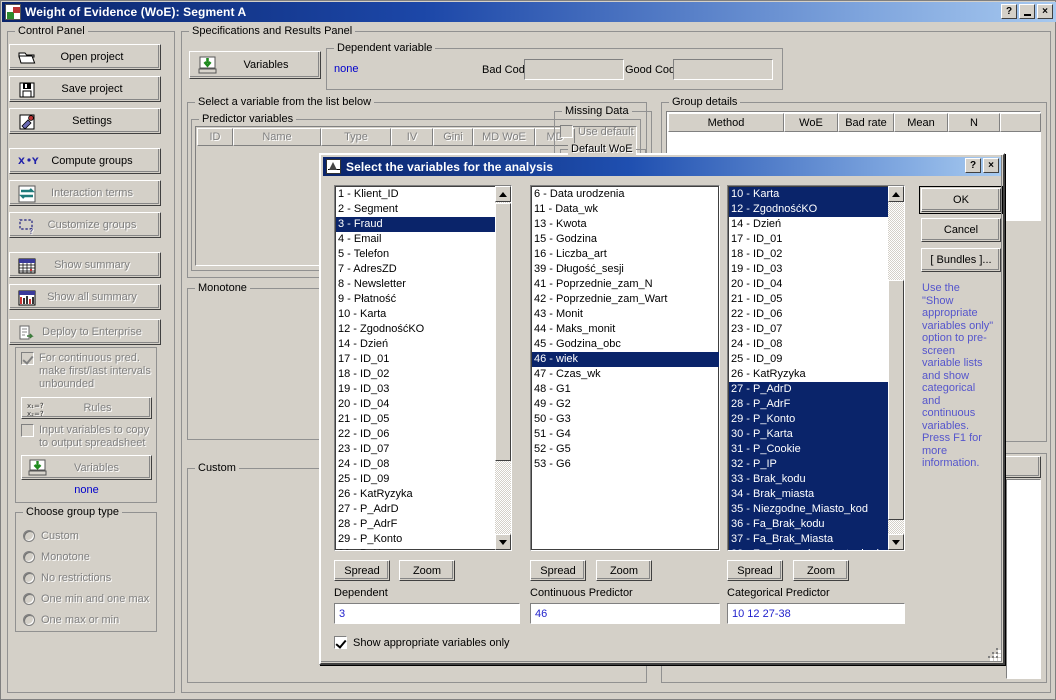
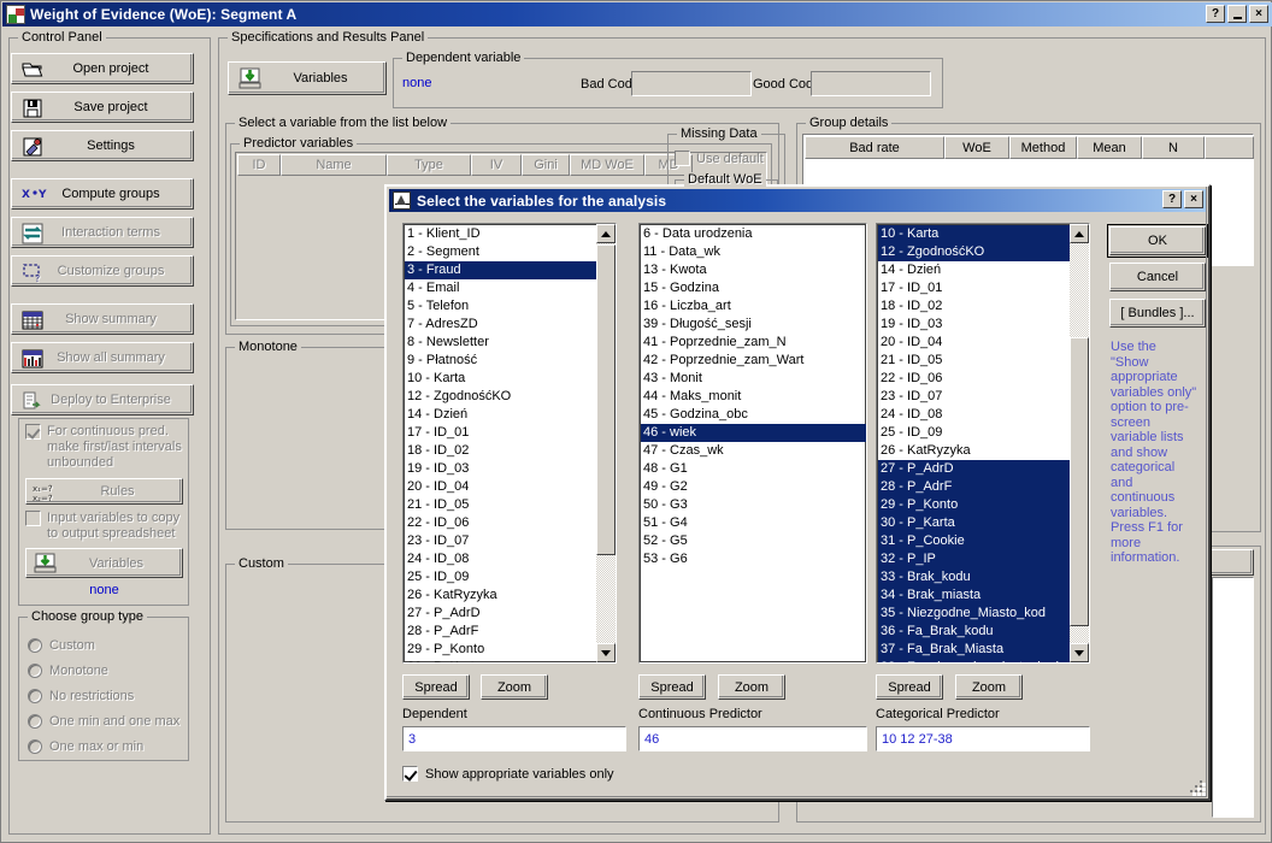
  Weight of Evidence (WoE): Segment A
  ?
  ×
  Control Panel
  Open project
  Save project
  Settings
  X
  Y
  Compute groups
  Interaction terms
  ?
  Customize groups
  Show summary
  Show all summary
  Deploy to Enterprise
  For continuous pred. make first/last intervals unbounded
  x₁=?
  x₂=?
  Rules
  Input variables to copy to output spreadsheet
  Variables
  none
  Choose group type
  Custom
  Monotone
  No restrictions
  One min and one max
  One max or min
  Specifications and Results Panel
  Variables
  Dependent variable
  none
  Bad Cod
  Select a variable from the list below
  Predictor variables
  ID
  Name
  Type
  IV
  Gini
  MD WoE
  Missing Data
  Use default
  Default WoE
  Group details
- Method
+ Bad rate
  WoE
- Bad rate
+ Method
  Mean
  N
  Monotone
  Custom
  Select the variables for the analysis
  ?
  ×
  1 - Klient_ID
  2 - Segment
  3 - Fraud
  4 - Email
  5 - Telefon
  7 - AdresZD
  8 - Newsletter
  9 - Płatność
  10 - Karta
  12 - ZgodnośćKO
  14 - Dzień
  17 - ID_01
  18 - ID_02
  19 - ID_03
  20 - ID_04
  21 - ID_05
  22 - ID_06
  23 - ID_07
  24 - ID_08
  25 - ID_09
  26 - KatRyzyka
  27 - P_AdrD
  28 - P_AdrF
  29 - P_Konto
  6 - Data urodzenia
  11 - Data_wk
  13 - Kwota
  15 - Godzina
  16 - Liczba_art
  39 - Długość_sesji
  41 - Poprzednie_zam_N
  42 - Poprzednie_zam_Wart
  43 - Monit
  44 - Maks_monit
  45 - Godzina_obc
  46 - wiek
  47 - Czas_wk
  48 - G1
  49 - G2
  50 - G3
  51 - G4
  52 - G5
  53 - G6
  10 - Karta
  12 - ZgodnośćKO
  14 - Dzień
  17 - ID_01
  18 - ID_02
  19 - ID_03
  20 - ID_04
  21 - ID_05
  22 - ID_06
  23 - ID_07
  24 - ID_08
  25 - ID_09
  26 - KatRyzyka
  27 - P_AdrD
  28 - P_AdrF
  29 - P_Konto
  30 - P_Karta
  31 - P_Cookie
  32 - P_IP
  33 - Brak_kodu
  34 - Brak_miasta
  35 - Niezgodne_Miasto_kod
  36 - Fa_Brak_kodu
  37 - Fa_Brak_Miasta
  Spread
  Zoom
  Dependent
  3
  Spread
  Zoom
  Continuous Predictor
  46
  Spread
  Zoom
  Categorical Predictor
  10 12 27-38
  Show appropriate variables only
  OK
  Cancel
  [ Bundles ]...
  Use the "Show appropriate variables only" option to pre-screen variable lists and show categorical and continuous variables. Press F1 for more information.
